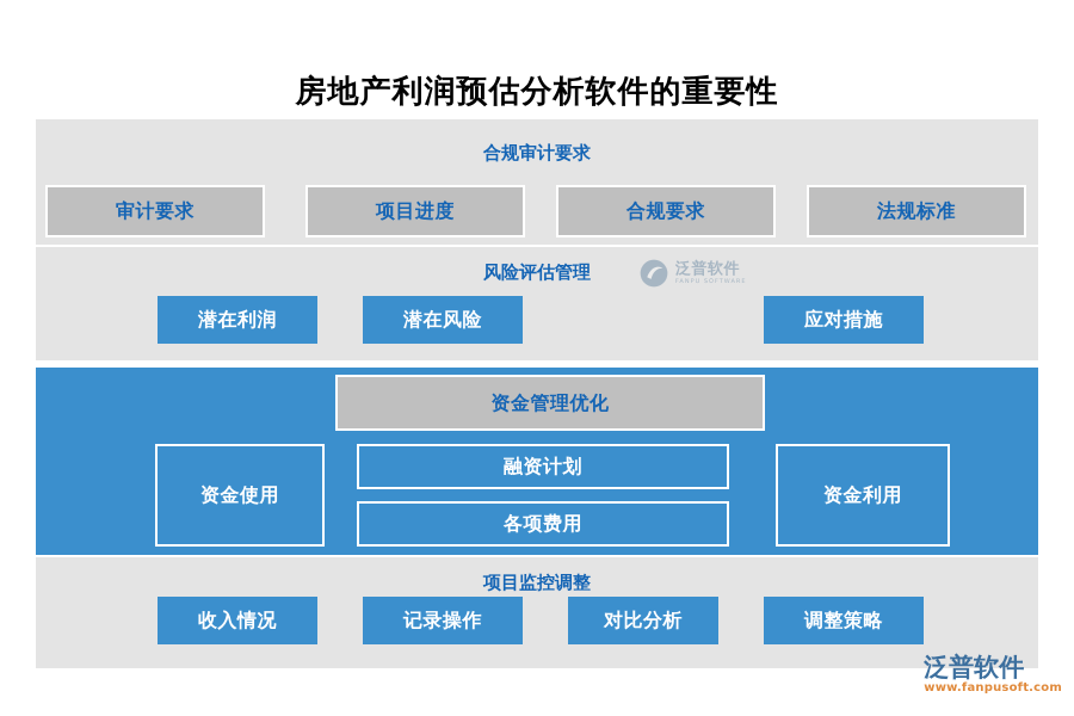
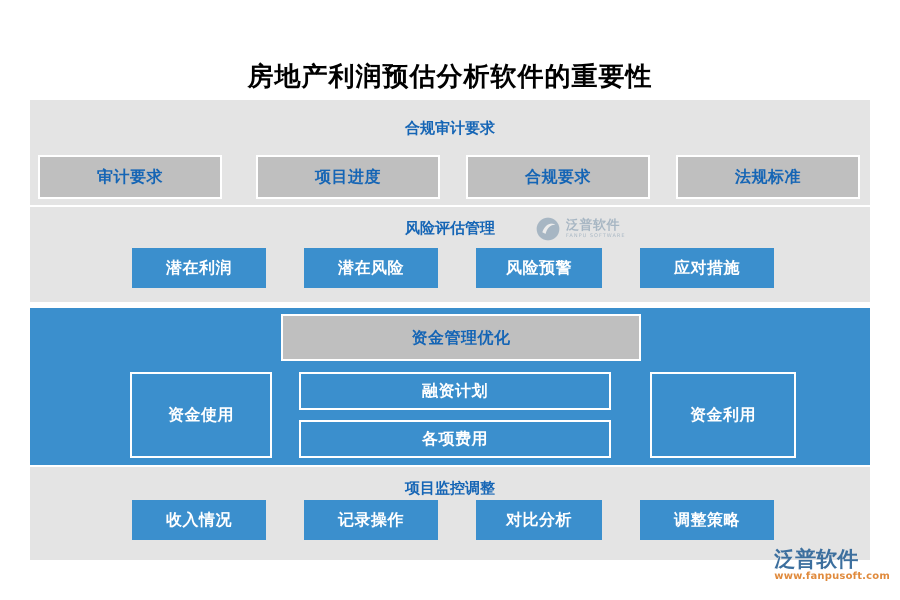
  房地产利润预估分析软件的重要性
  合规审计要求
  审计要求
  项目进度
  合规要求
  法规标准
  风险评估管理
  潜在利润
  潜在风险
+ 风险预警
  应对措施
  资金管理优化
  资金使用
  融资计划
  各项费用
  资金利用
  泛普软件
  项目监控调整
  收入情况
  记录操作
  对比分析
  调整策略
  泛普软件
  www.fanpusoft.com
